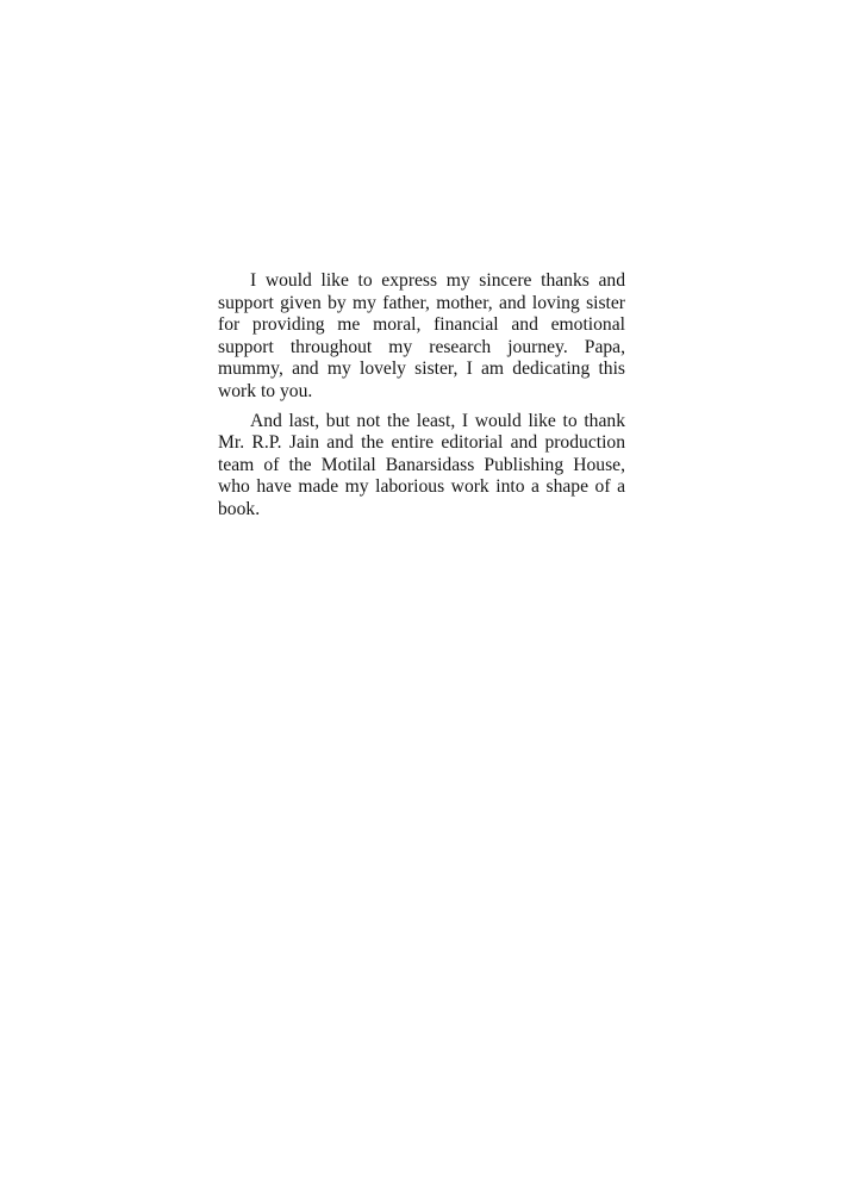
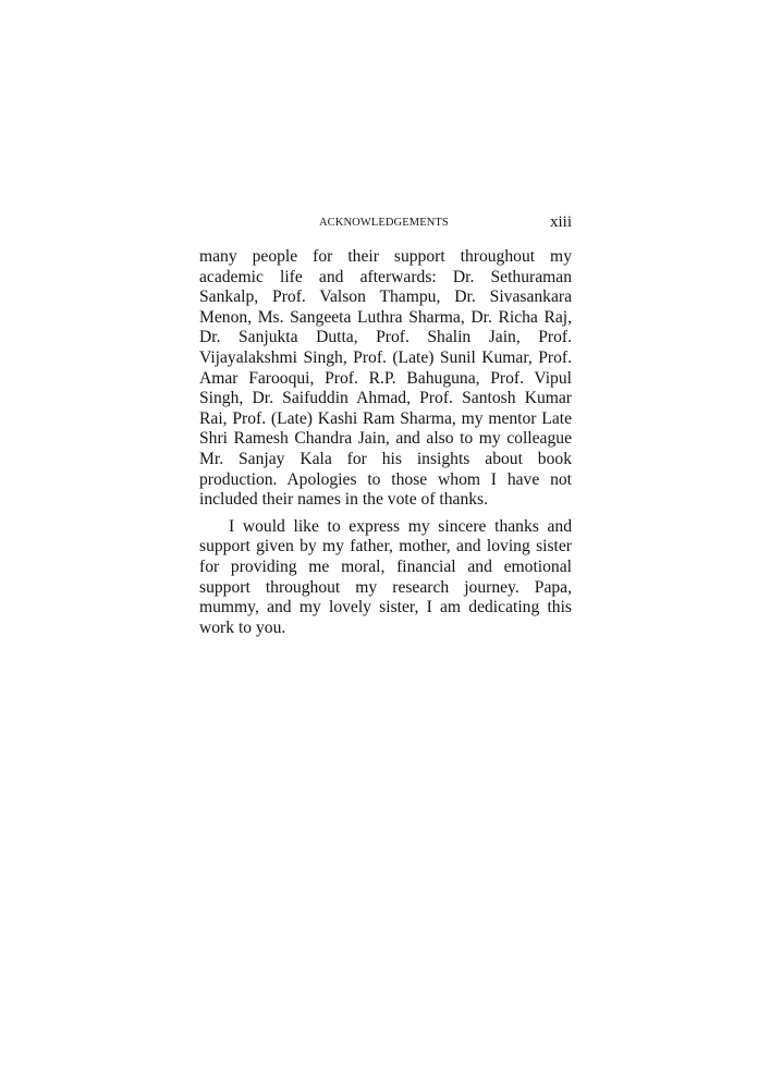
+ ACKNOWLEDGEMENTS
+ xiii
+ many people for their support throughout my academic life and afterwards: Dr. Sethuraman Sankalp, Prof. Valson Thampu, Dr. Sivasankara Menon, Ms. Sangeeta Luthra Sharma, Dr. Richa Raj, Dr. Sanjukta Dutta, Prof. Shalin Jain, Prof. Vijayalakshmi Singh, Prof. (Late) Sunil Kumar, Prof. Amar Farooqui, Prof. R.P. Bahuguna, Prof. Vipul Singh, Dr. Saifuddin Ahmad, Prof. Santosh Kumar Rai, Prof. (Late) Kashi Ram Sharma, my mentor Late Shri Ramesh Chandra Jain, and also to my colleague Mr. Sanjay Kala for his insights about book production. Apologies to those whom I have not included their names in the vote of thanks.
  I would like to express my sincere thanks and support given by my father, mother, and loving sister for providing me moral, financial and emotional support throughout my research journey. Papa, mummy, and my lovely sister, I am dedicating this work to you.
- And last, but not the least, I would like to thank Mr. R.P. Jain and the entire editorial and production team of the Motilal Banarsidass Publishing House, who have made my laborious work into a shape of a book.
